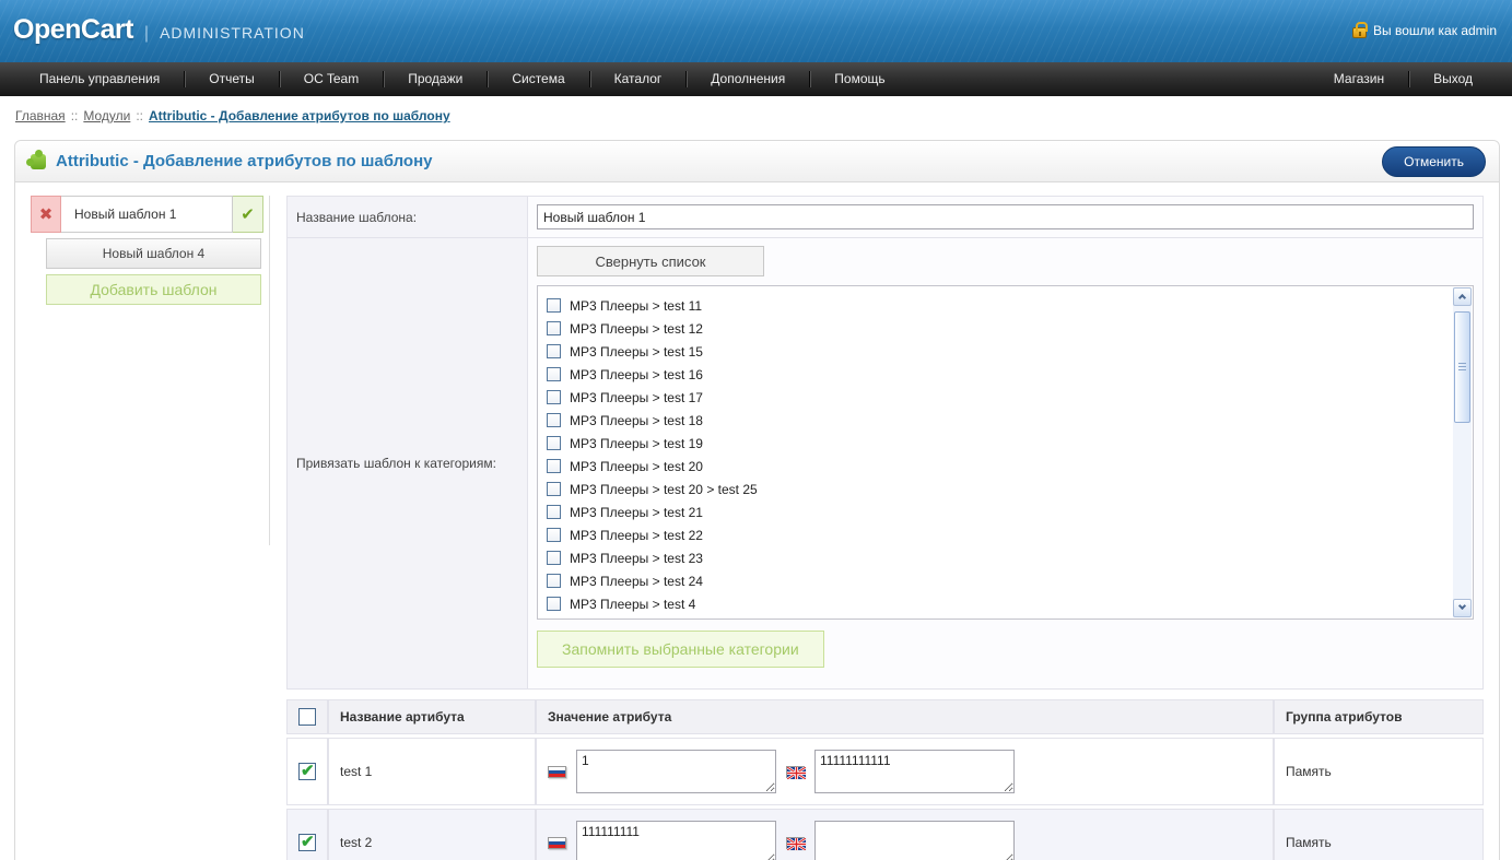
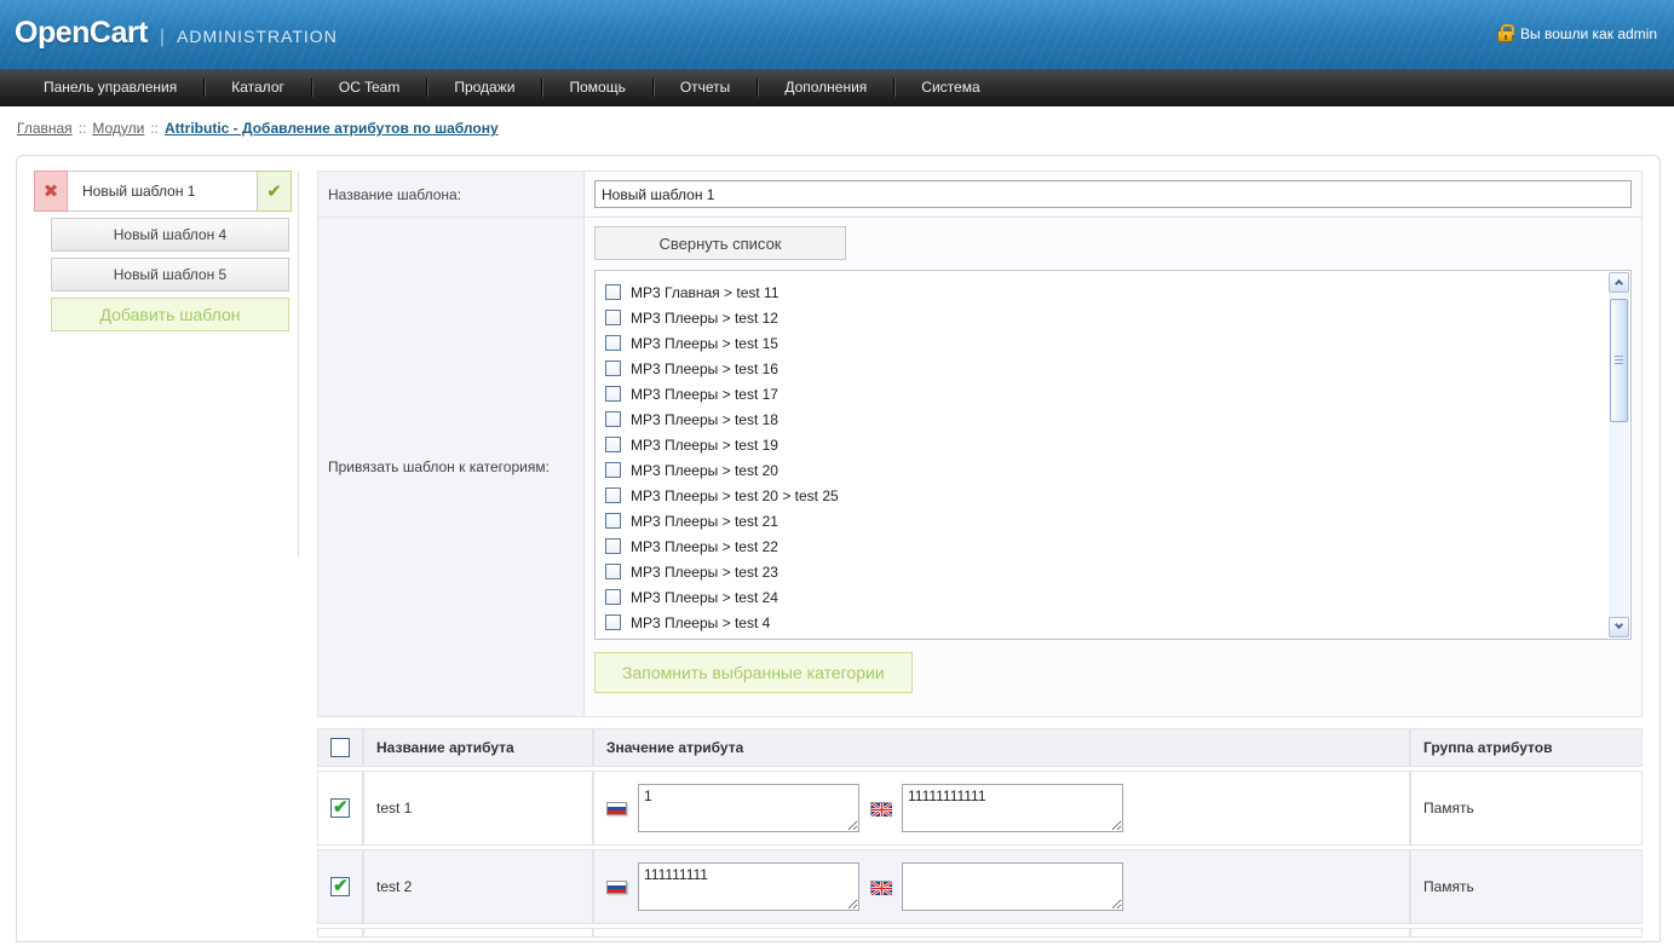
  OpenCart
  |
  ADMINISTRATION
  Вы вошли как admin
  Панель управления
- Отчеты
+ Каталог
  OC Team
  Продажи
- Система
+ Помощь
- Каталог
+ Отчеты
  Дополнения
- Помощь
+ Система
- Магазин
- Выход
  Главная :: Модули :: Attributic - Добавление атрибутов по шаблону
- Attributic - Добавление атрибутов по шаблону
- Отменить
  ✖
  Новый шаблон 1
  ✔
  Новый шаблон 4
+ Новый шаблон 5
  Добавить шаблон
  Название шаблона:	Новый шаблон 1
- Привязать шаблон к категориям:	Свернуть список MP3 Плееры > test 11MP3 Плееры > test 12MP3 Плееры > test 15MP3 Плееры > test 16MP3 Плееры > test 17MP3 Плееры > test 18MP3 Плееры > test 19MP3 Плееры > test 20MP3 Плееры > test 20 > test 25MP3 Плееры > test 21MP3 Плееры > test 22MP3 Плееры > test 23MP3 Плееры > test 24MP3 Плееры > test 4 Запомнить выбранные категории
+ Привязать шаблон к категориям:	Свернуть список MP3 Главная > test 11MP3 Плееры > test 12MP3 Плееры > test 15MP3 Плееры > test 16MP3 Плееры > test 17MP3 Плееры > test 18MP3 Плееры > test 19MP3 Плееры > test 20MP3 Плееры > test 20 > test 25MP3 Плееры > test 21MP3 Плееры > test 22MP3 Плееры > test 23MP3 Плееры > test 24MP3 Плееры > test 4 Запомнить выбранные категории
  	Название артибута	Значение атрибута	Группа атрибутов
  	test 1	1 11111111111	Память
  	test 2	111111111	Память
